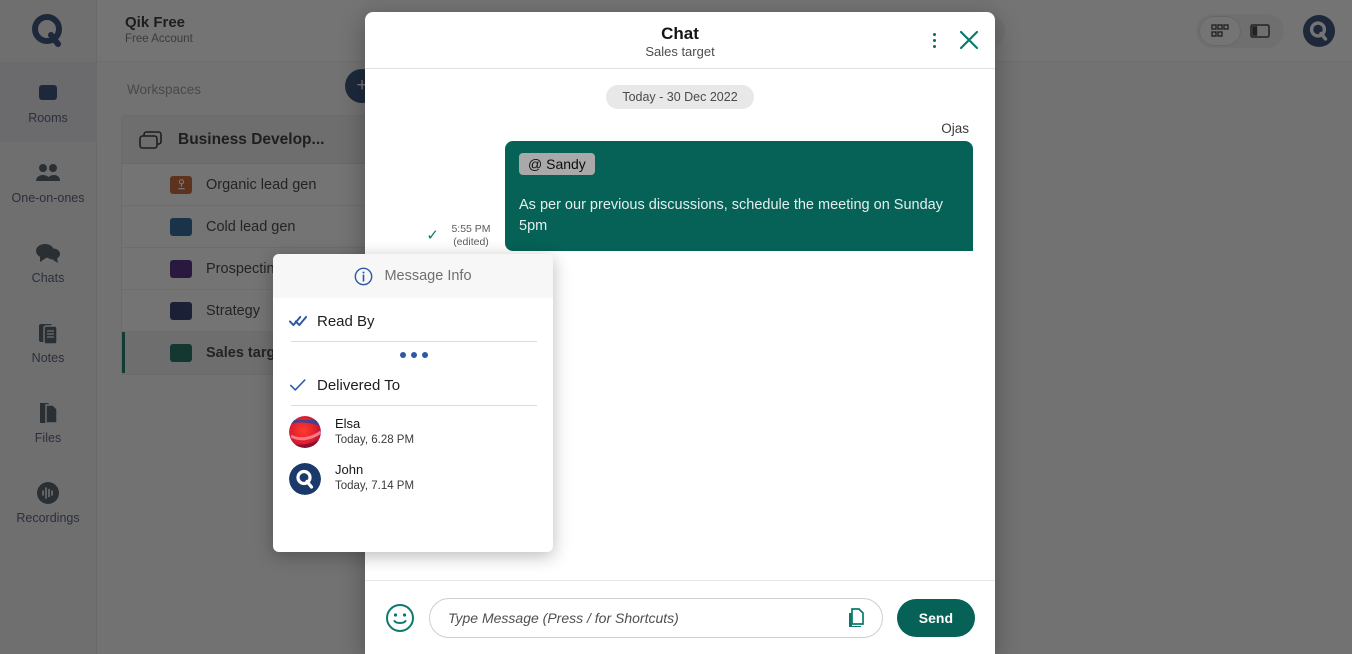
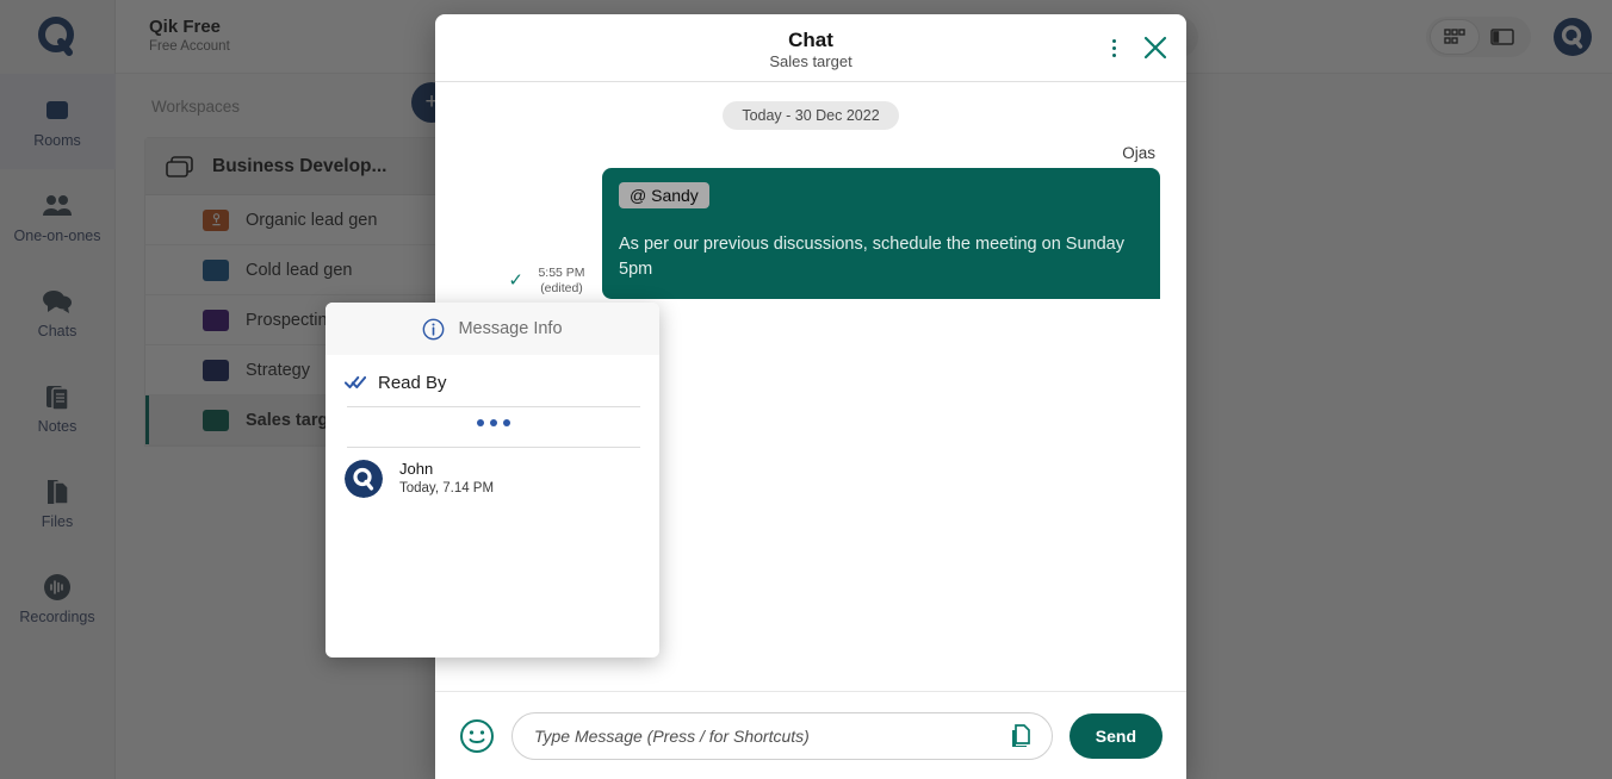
  Rooms
  One-on-ones
  Chats
  Notes
  Files
  Recordings
  Qik Free
  Free Account
  Workspaces
  +
  Business Develop...
  Organic lead gen
  Cold lead gen
  Prospectin
  Strategy
  Sales targ
  Chat
  Sales target
  Today - 30 Dec 2022
  Ojas
  ✓
  5:55 PM
  (edited)
  @ Sandy
  As per our previous discussions, schedule the meeting on Sunday 5pm
  Type Message (Press / for Shortcuts)
  Send
  Message Info
  Read By
- Delivered To
- Elsa
- Today, 6.28 PM
  John
  Today, 7.14 PM
